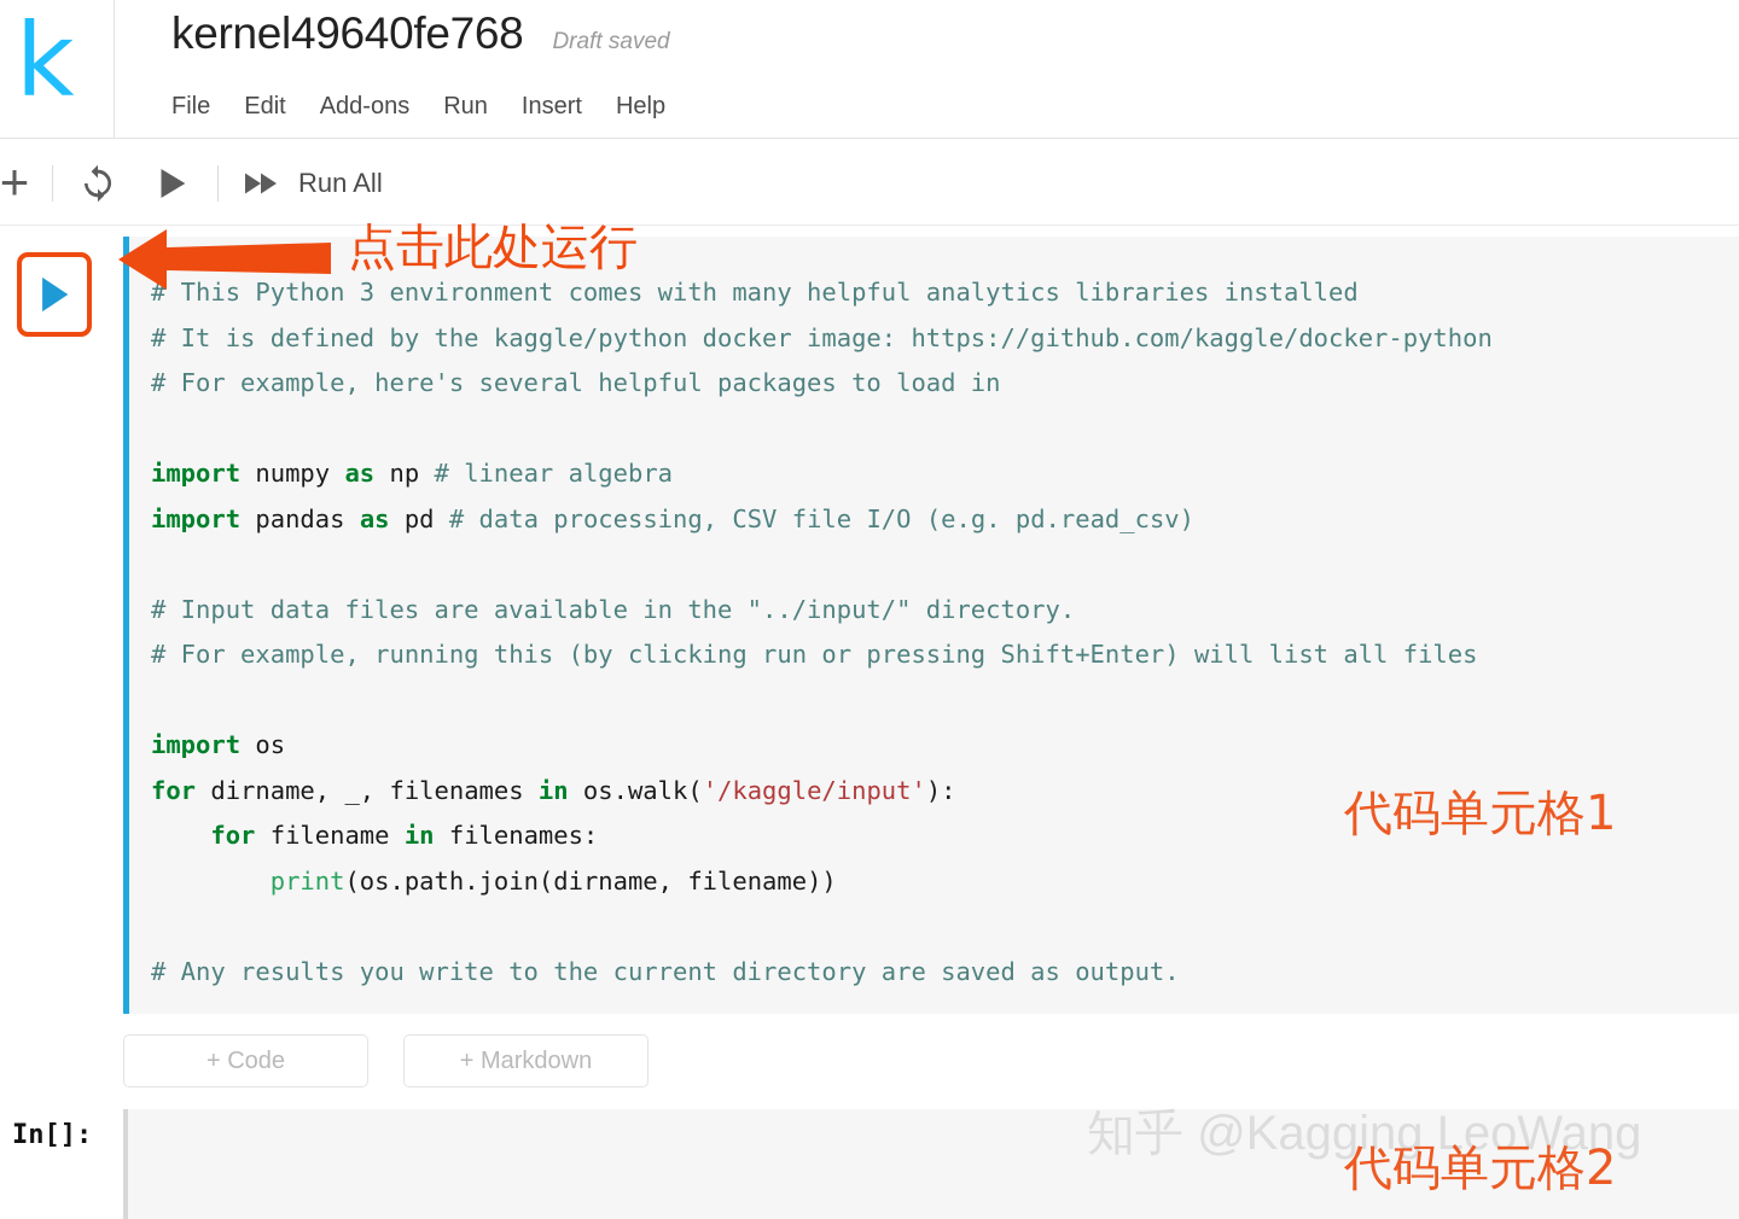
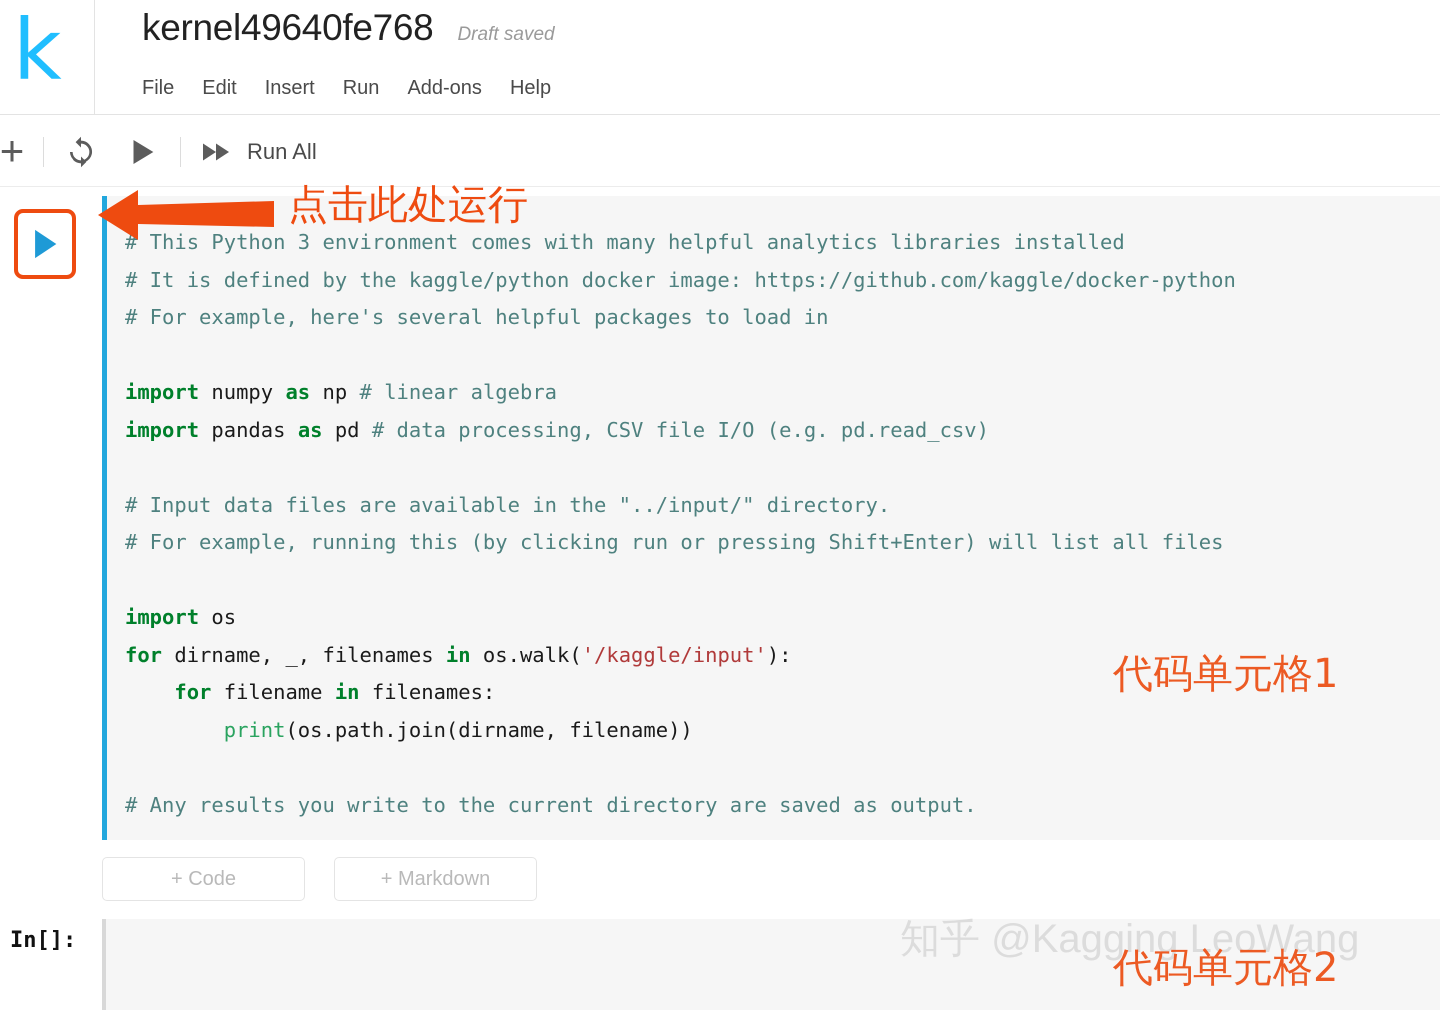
  k
  kernel49640fe768
  Draft saved
  File
  Edit
- Add-ons
+ Insert
  Run
- Insert
+ Add-ons
  Help
  +
  Run All
  # This Python 3 environment comes with many helpful analytics libraries installed
  # It is defined by the kaggle/python docker image: https://github.com/kaggle/docker-python
  # For example, here's several helpful packages to load in
  import numpy as np # linear algebra
  import pandas as pd # data processing, CSV file I/O (e.g. pd.read_csv)
  # Input data files are available in the "../input/" directory.
  # For example, running this (by clicking run or pressing Shift+Enter) will list all files
  import os
  for dirname, _, filenames in os.walk('/kaggle/input'):
  for filename in filenames:
  print(os.path.join(dirname, filename))
  # Any results you write to the current directory are saved as output.
  + Code
  + Markdown
  In[]:
  知乎 @Kagging LeoWang
  点击此处运行
  代码单元格1
  代码单元格2
